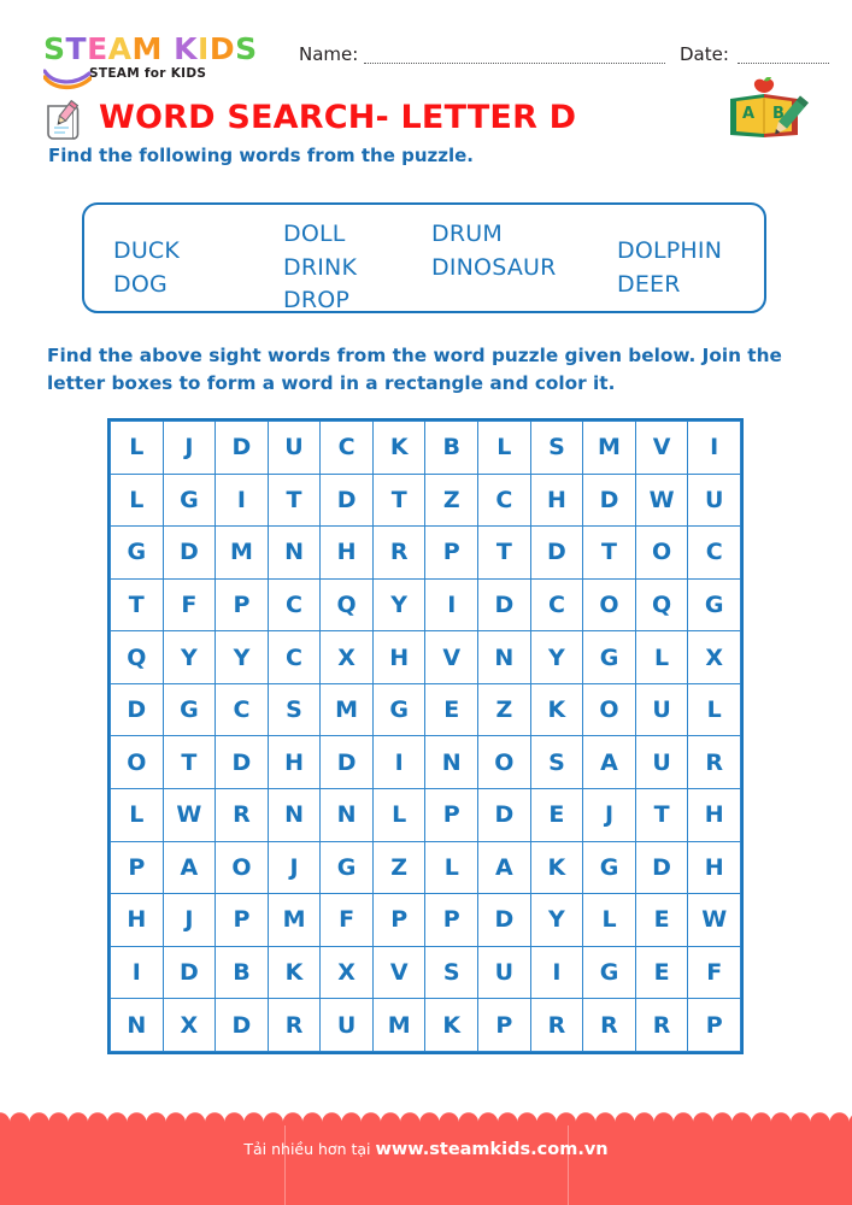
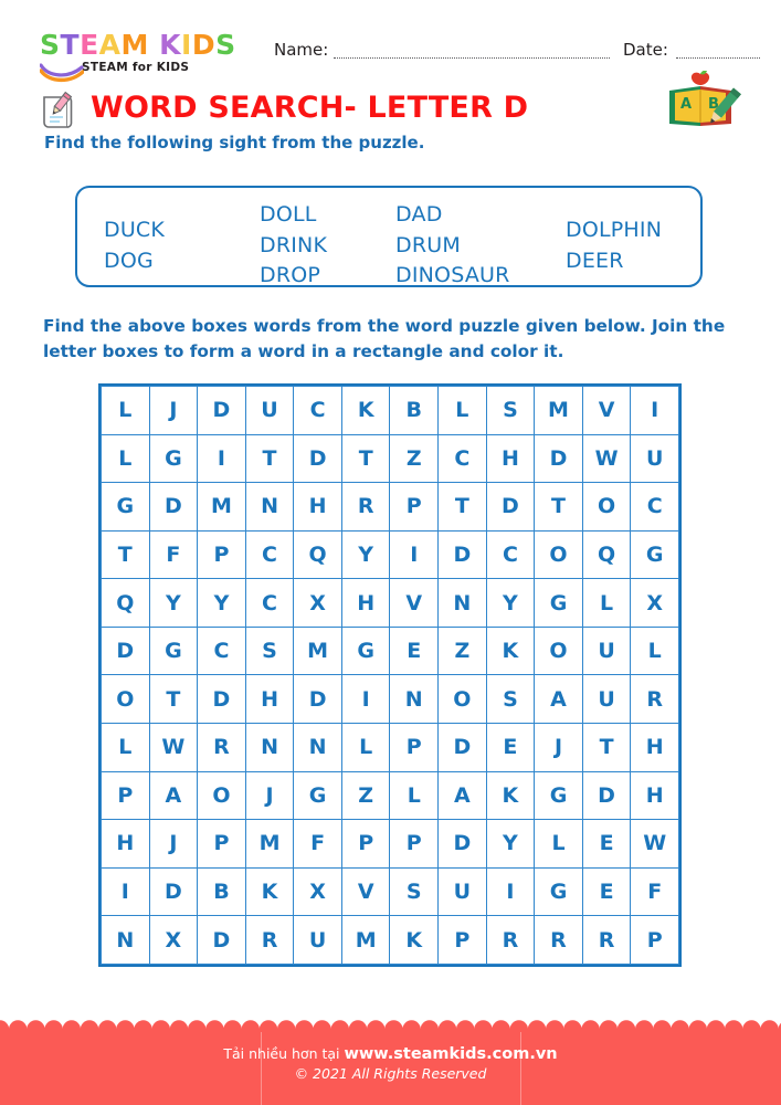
  STEAM KIDS
  STEAM for KIDS
  Name:
  Date:
  WORD SEARCH- LETTER D
  A
  B
- Find the following words from the puzzle.
+ Find the following sight from the puzzle.
  DUCK
  DOG
  DOLL
  DRINK
  DROP
+ DAD
  DRUM
  DINOSAUR
  DOLPHIN
  DEER
- Find the above sight words from the word puzzle given below. Join the letter boxes to form a word in a rectangle and color it.
+ Find the above boxes words from the word puzzle given below. Join the letter boxes to form a word in a rectangle and color it.
  L	J	D	U	C	K	B	L	S	M	V	I
  L	G	I	T	D	T	Z	C	H	D	W	U
  G	D	M	N	H	R	P	T	D	T	O	C
  T	F	P	C	Q	Y	I	D	C	O	Q	G
  Q	Y	Y	C	X	H	V	N	Y	G	L	X
  D	G	C	S	M	G	E	Z	K	O	U	L
  O	T	D	H	D	I	N	O	S	A	U	R
  L	W	R	N	N	L	P	D	E	J	T	H
  P	A	O	J	G	Z	L	A	K	G	D	H
  H	J	P	M	F	P	P	D	Y	L	E	W
  I	D	B	K	X	V	S	U	I	G	E	F
  N	X	D	R	U	M	K	P	R	R	R	P
  Tải nhiều hơn tại www.steamkids.com.vn
+ © 2021 All Rights Reserved
